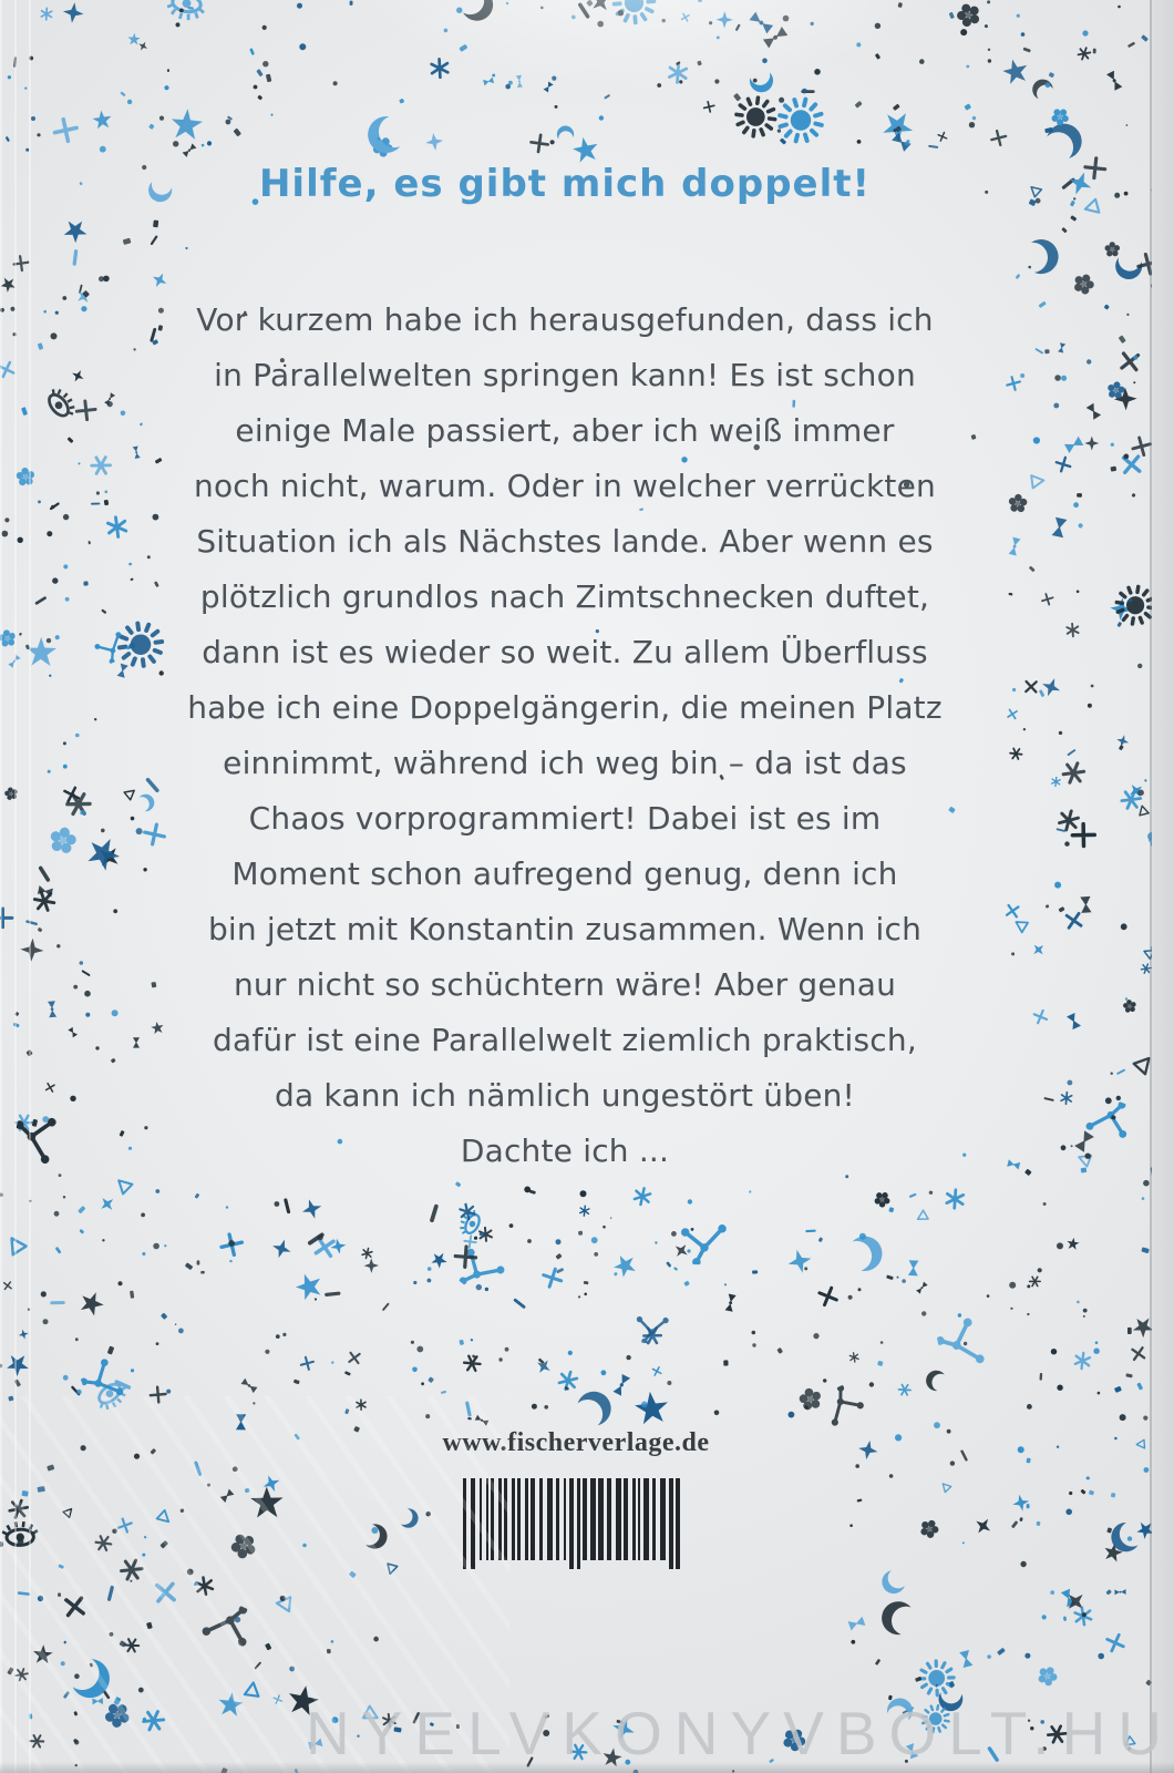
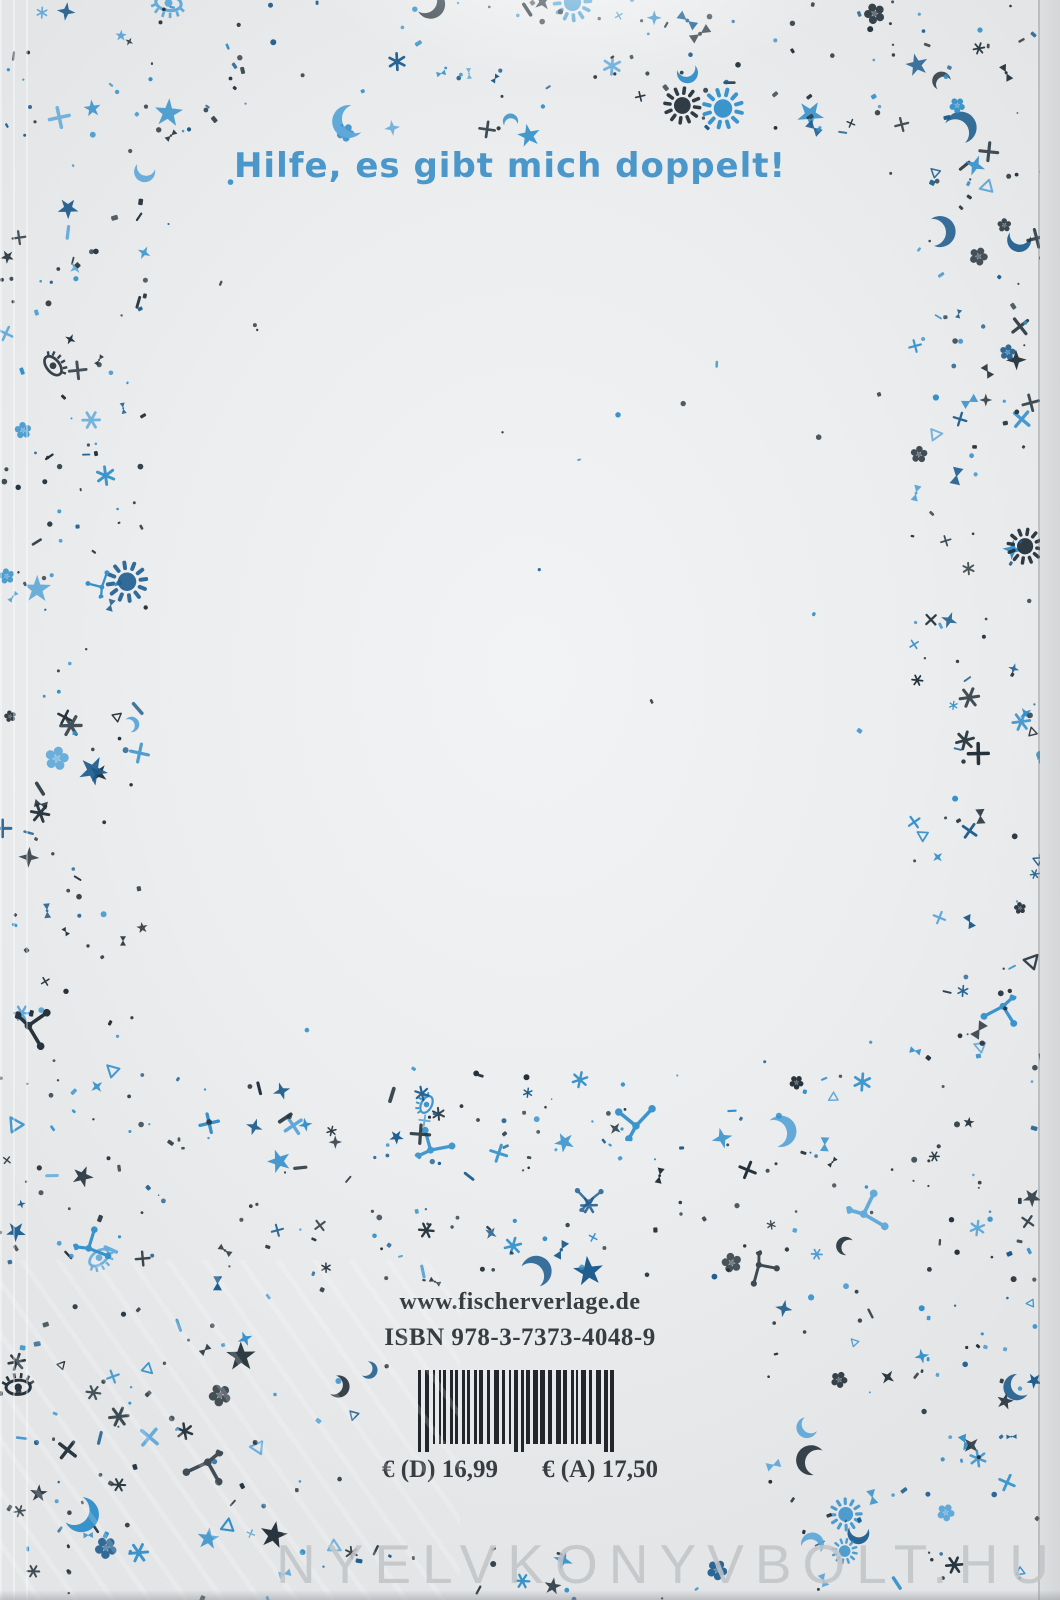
- Vor kurzem habe ich herausgefunden, dass ich
- in Parallelwelten springen kann! Es ist schon
- einige Male passiert, aber ich weiß immer
- noch nicht, warum. Oder in welcher verrückten
- Situation ich als Nächstes lande. Aber wenn es
- plötzlich grundlos nach Zimtschnecken duftet,
- dann ist es wieder so weit. Zu allem Überfluss
- habe ich eine Doppelgängerin, die meinen Platz
- einnimmt, während ich weg bin – da ist das
- Chaos vorprogrammiert! Dabei ist es im
- Moment schon aufregend genug, denn ich
- bin jetzt mit Konstantin zusammen. Wenn ich
- nur nicht so schüchtern wäre! Aber genau
- dafür ist eine Parallelwelt ziemlich praktisch,
- da kann ich nämlich ungestört üben!
- Dachte ich ...
  www.fischerverlage.de
+ ISBN 978-3-7373-4048-9
+ € (D) 16,99 € (A) 17,50
  NYELVKONYVBOLT.HU
